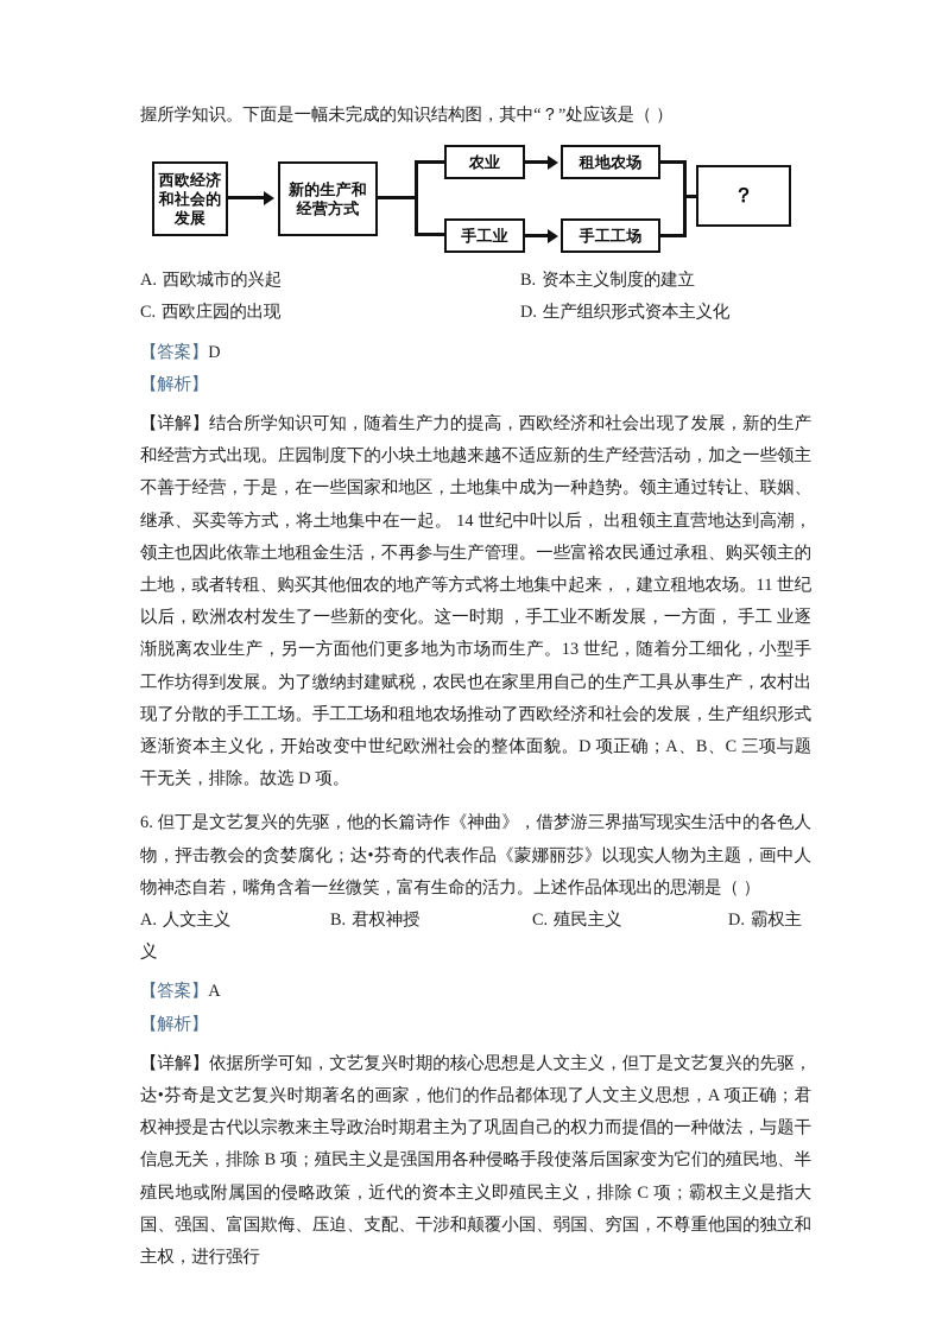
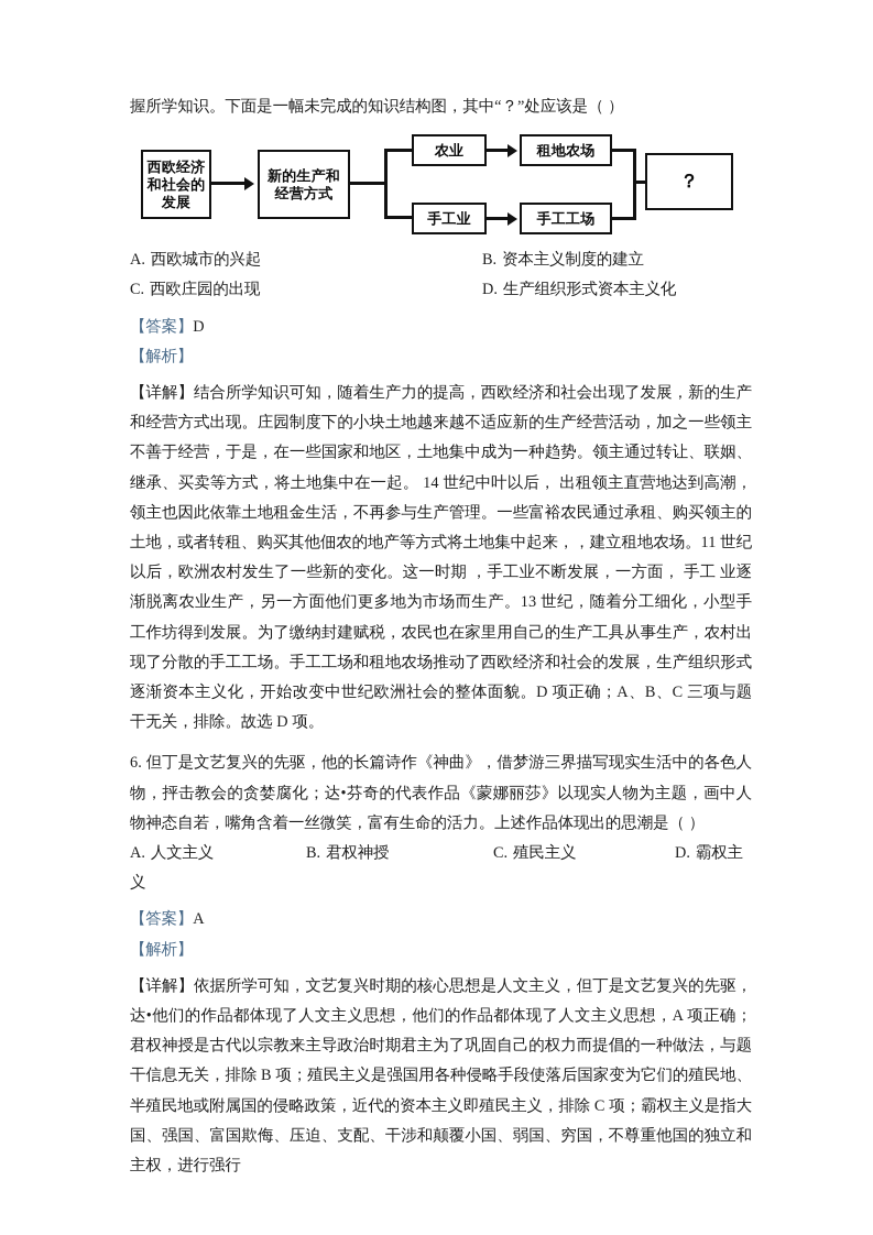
  握所学知识。下面是一幅未完成的知识结构图，其中“？”处应该是（ ）
  西欧经济
  和社会的
  发展
  新的生产和
  经营方式
  农业
  手工业
  租地农场
  手工工场
  ？
  A. 西欧城市的兴起
  B. 资本主义制度的建立
  C. 西欧庄园的出现
  D. 生产组织形式资本主义化
  【答案】D
  【解析】
  【详解】结合所学知识可知，随着生产力的提高，西欧经济和社会出现了发展，新的生产和经营方式出现。庄园制度下的小块土地越来越不适应新的生产经营活动，加之一些领主不善于经营，于是，在一些国家和地区，土地集中成为一种趋势。领主通过转让、联姻、继承、买卖等方式，将土地集中在一起。 14 世纪中叶以后， 出租领主直营地达到高潮， 领主也因此依靠土地租金生活，不再参与生产管理。一些富裕农民通过承租、购买领主的土地，或者转租、购买其他佃农的地产等方式将土地集中起来，，建立租地农场。11 世纪以后，欧洲农村发生了一些新的变化。这一时期 ，手工业不断发展，一方面， 手工 业逐渐脱离农业生产，另一方面他们更多地为市场而生产。13 世纪，随着分工细化，小型手工作坊得到发展。为了缴纳封建赋税，农民也在家里用自己的生产工具从事生产，农村出现了分散的手工工场。手工工场和租地农场推动了西欧经济和社会的发展，生产组织形式逐渐资本主义化，开始改变中世纪欧洲社会的整体面貌。D 项正确；A、B、C 三项与题干无关，排除。故选 D 项。
  6. 但丁是文艺复兴的先驱，他的长篇诗作《神曲》，借梦游三界描写现实生活中的各色人物，抨击教会的贪婪腐化；达•芬奇的代表作品《蒙娜丽莎》以现实人物为主题，画中人物神态自若，嘴角含着一丝微笑，富有生命的活力。上述作品体现出的思潮是（ ）
  A. 人文主义
  B. 君权神授
  C. 殖民主义
  D. 霸权主
  义
  【答案】A
  【解析】
- 【详解】依据所学可知，文艺复兴时期的核心思想是人文主义，但丁是文艺复兴的先驱，达•芬奇是文艺复兴时期著名的画家，他们的作品都体现了人文主义思想，A 项正确；君权神授是古代以宗教来主导政治时期君主为了巩固自己的权力而提倡的一种做法，与题干信息无关，排除 B 项；殖民主义是强国用各种侵略手段使落后国家变为它们的殖民地、半殖民地或附属国的侵略政策，近代的资本主义即殖民主义，排除 C 项；霸权主义是指大国、强国、富国欺侮、压迫、支配、干涉和颠覆小国、弱国、穷国，不尊重他国的独立和主权，进行强行
+ 【详解】依据所学可知，文艺复兴时期的核心思想是人文主义，但丁是文艺复兴的先驱，达•他们的作品都体现了人文主义思想，他们的作品都体现了人文主义思想，A 项正确；君权神授是古代以宗教来主导政治时期君主为了巩固自己的权力而提倡的一种做法，与题干信息无关，排除 B 项；殖民主义是强国用各种侵略手段使落后国家变为它们的殖民地、半殖民地或附属国的侵略政策，近代的资本主义即殖民主义，排除 C 项；霸权主义是指大国、强国、富国欺侮、压迫、支配、干涉和颠覆小国、弱国、穷国，不尊重他国的独立和主权，进行强行
